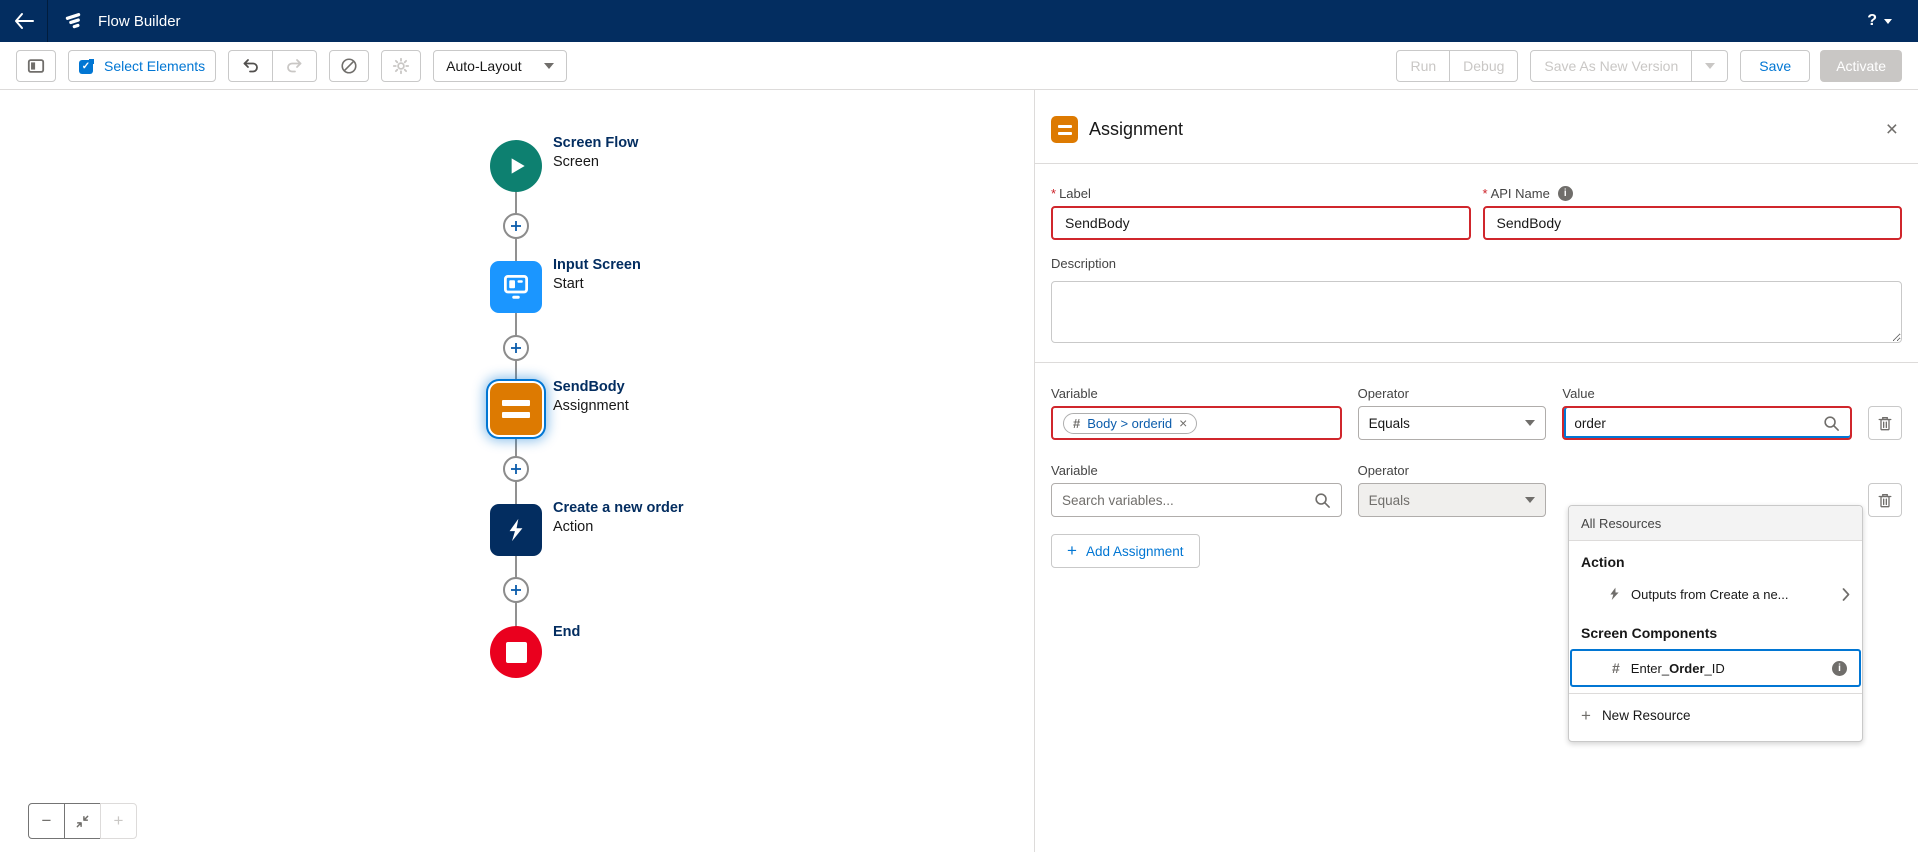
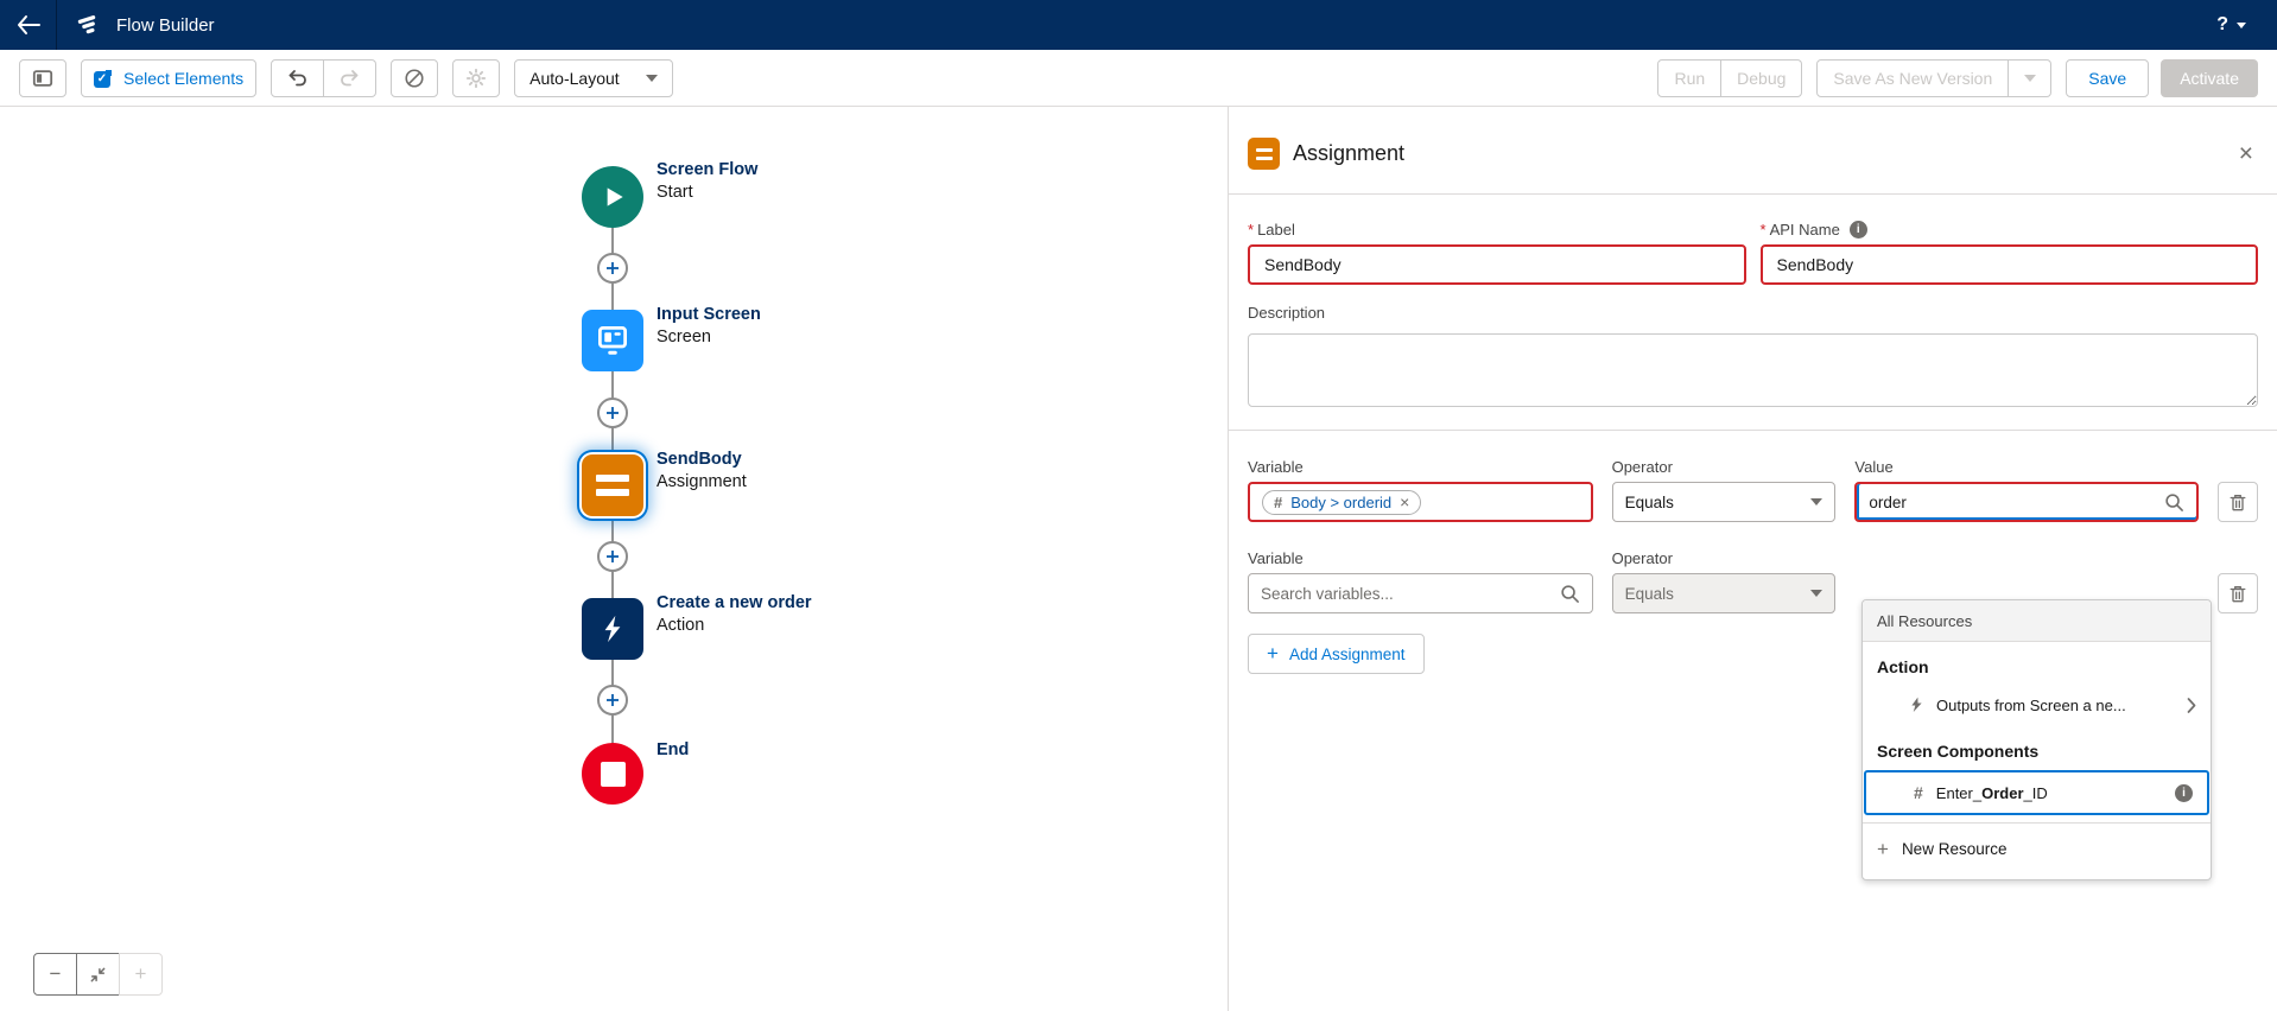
  Flow Builder
  ?
  ✓
  Select Elements
  Auto-Layout
  Run
  Debug
  Save As New Version
  Save
  Activate
  Screen Flow
- Screen
+ Start
  Input Screen
- Start
+ Screen
  SendBody
  Assignment
  Create a new order
  Action
  End
  −
  +
  Assignment
  ×
  *
  Label
  SendBody
  *
  API Name
  i
  SendBody
  Description
  Variable
  #
  Body > orderid
  ×
  Operator
  Equals
  Value
  order
  Variable
  Search variables...
  Operator
  Equals
  +
  Add Assignment
  All Resources
  Action
- Outputs from Create a ne...
+ Outputs from Screen a ne...
  Screen Components
  #
  Enter_Order_ID
  i
  +
  New Resource
